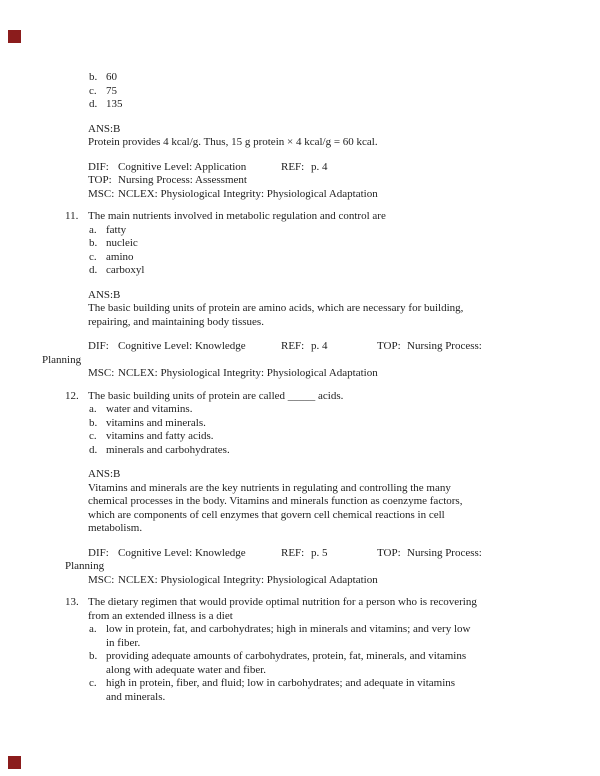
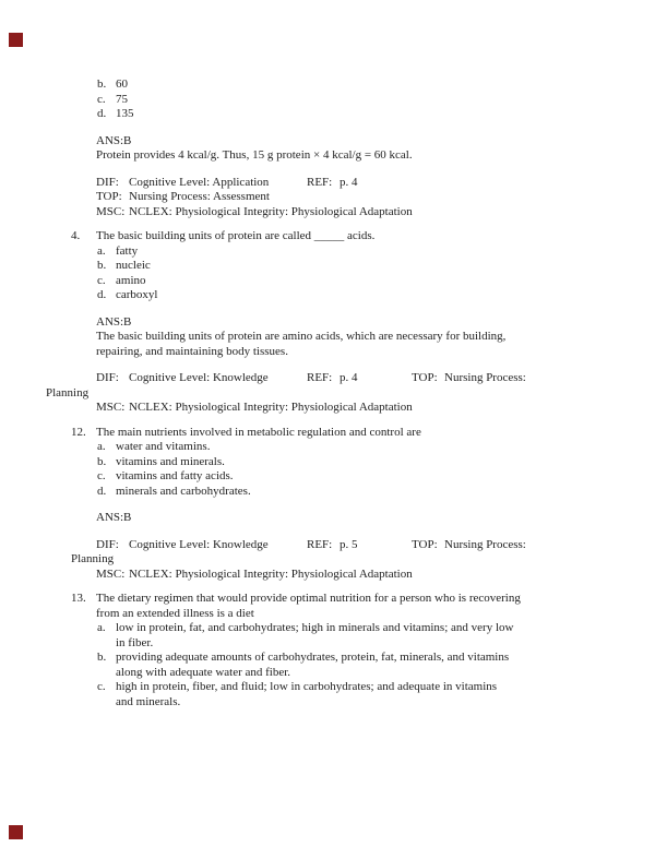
  b.
  60
  c.
  75
  d.
  135
  ANS:
  B
  Protein provides 4 kcal/g. Thus, 15 g protein × 4 kcal/g = 60 kcal.
  DIF:
  Cognitive Level: Application
  REF:
  p. 4
  TOP:
  Nursing Process: Assessment
  MSC:
  NCLEX: Physiological Integrity: Physiological Adaptation
- 11.
+ 4.
- The main nutrients involved in metabolic regulation and control are
+ The basic building units of protein are called _____ acids.
  a.
  fatty
  b.
  nucleic
  c.
  amino
  d.
  carboxyl
  ANS:
  B
  The basic building units of protein are amino acids, which are necessary for building,
  repairing, and maintaining body tissues.
  DIF:
  Cognitive Level: Knowledge
  REF:
  p. 4
  TOP:
  Nursing Process:
  Planning
  MSC:
  NCLEX: Physiological Integrity: Physiological Adaptation
  12.
- The basic building units of protein are called _____ acids.
+ The main nutrients involved in metabolic regulation and control are
  a.
  water and vitamins.
  b.
  vitamins and minerals.
  c.
  vitamins and fatty acids.
  d.
  minerals and carbohydrates.
  ANS:
  B
- Vitamins and minerals are the key nutrients in regulating and controlling the many
- chemical processes in the body. Vitamins and minerals function as coenzyme factors,
- which are components of cell enzymes that govern cell chemical reactions in cell
- metabolism.
  DIF:
  Cognitive Level: Knowledge
  REF:
  p. 5
  TOP:
  Nursing Process:
  Planning
  MSC:
  NCLEX: Physiological Integrity: Physiological Adaptation
  13.
  The dietary regimen that would provide optimal nutrition for a person who is recovering
  from an extended illness is a diet
  a.
  low in protein, fat, and carbohydrates; high in minerals and vitamins; and very low
  in fiber.
  b.
  providing adequate amounts of carbohydrates, protein, fat, minerals, and vitamins
  along with adequate water and fiber.
  c.
  high in protein, fiber, and fluid; low in carbohydrates; and adequate in vitamins
  and minerals.
